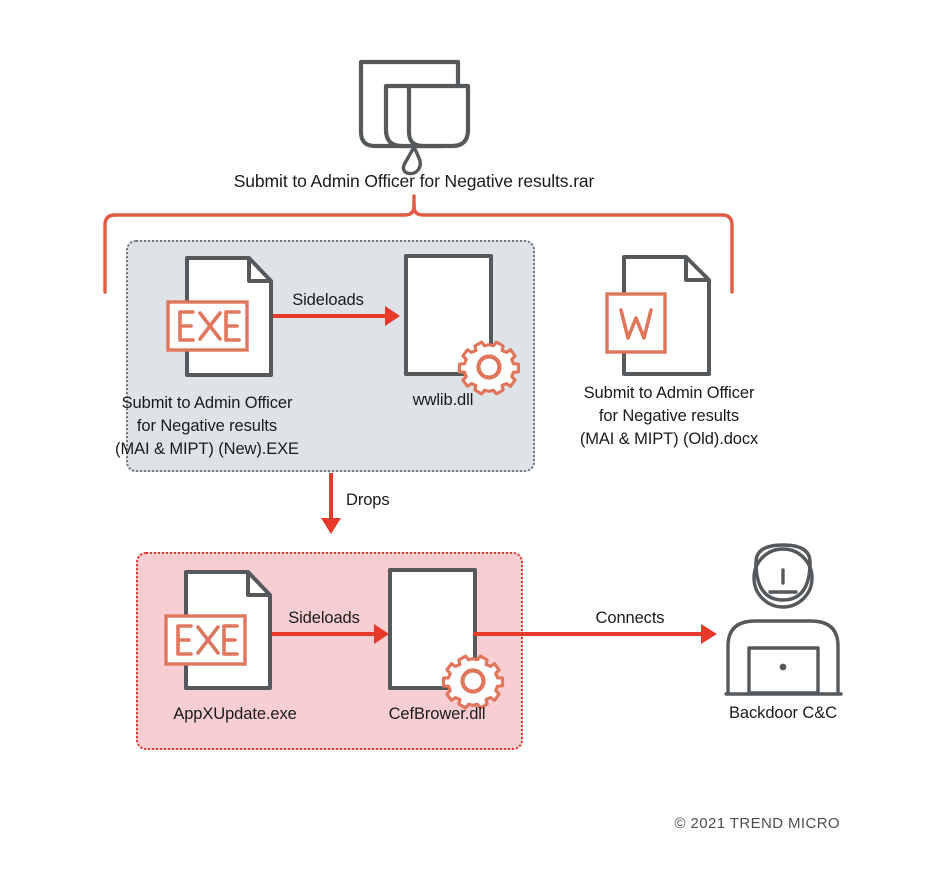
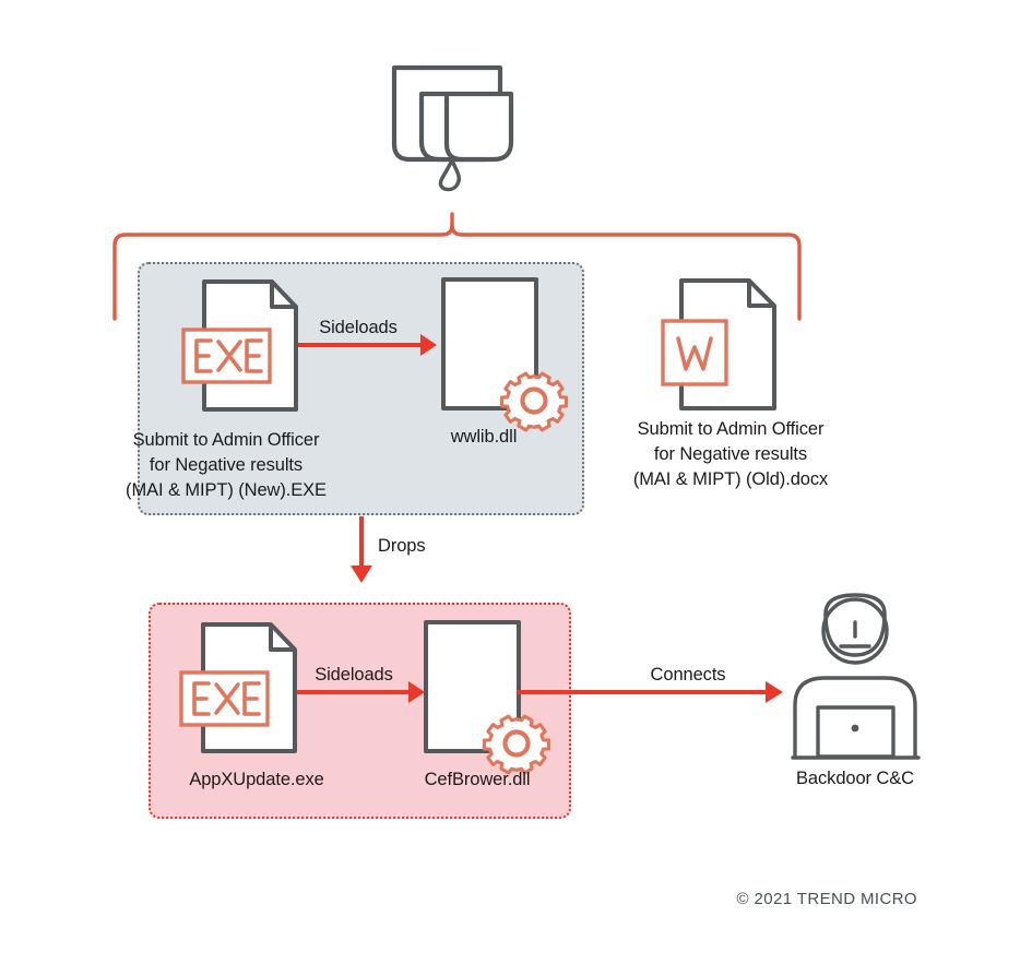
- Submit to Admin Officer for Negative results.rar
  Submit to Admin Officer
  for Negative results
  (MAI & MIPT) (New).EXE
  wwlib.dll
  Sideloads
  Submit to Admin Officer
  for Negative results
  (MAI & MIPT) (Old).docx
  Drops
  AppXUpdate.exe
  CefBrower.dll
  Sideloads
  Connects
  Backdoor C&C
  © 2021 TREND MICRO
